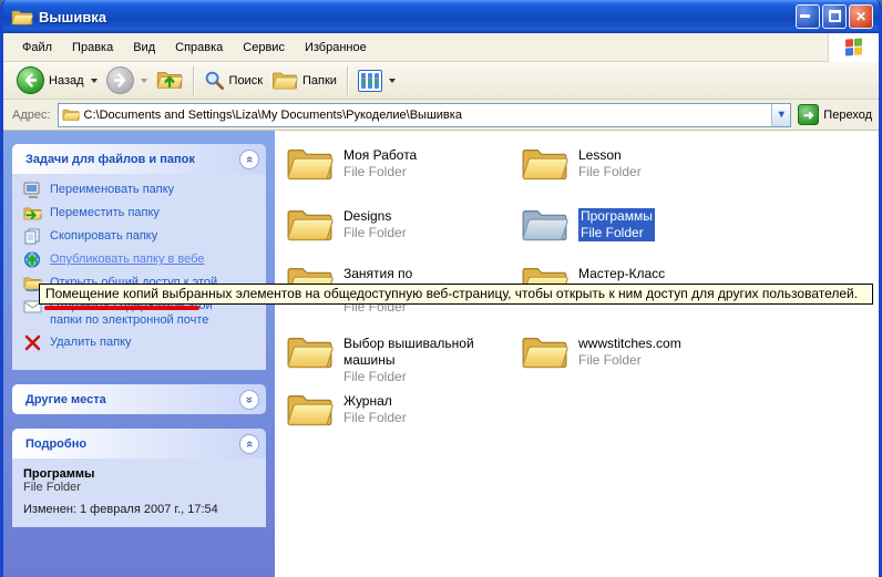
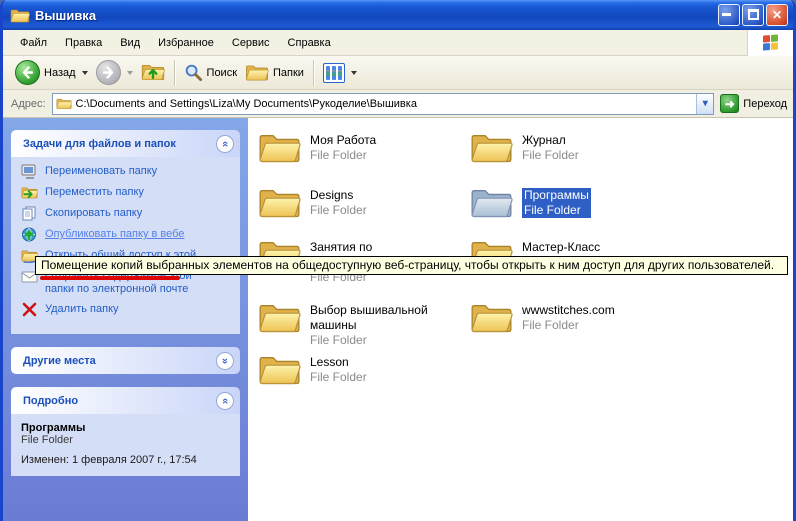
  Вышивка
  ✕
  Файл
  Правка
  Вид
- Справка
+ Избранное
  Сервис
- Избранное
+ Справка
  Назад
  Поиск
  Папки
  Адрес:
  C:\Documents and Settings\Liza\My Documents\Рукоделие\Вышивка
  ▾
  ➜
  Переход
  Задачи для файлов и папок
  Переименовать папку
  Переместить папку
  Скопировать папку
  Опубликовать папку в вебе
  Открыть общий доступ к этой
  Удалить папку
  Другие места
  Подробно
  Программы
  File Folder
  Изменен: 1 февраля 2007 г., 17:54
  Моя Работа
  File Folder
- Lesson
+ Журнал
  File Folder
  Designs
  File Folder
  Программы
  File Folder
  File Folder
  Мастер-Класс
  Выбор вышивальной машины
  File Folder
  wwwstitches.com
  File Folder
- Журнал
+ Lesson
  File Folder
  Помещение копий выбранных элементов на общедоступную веб-страницу, чтобы открыть к ним доступ для других пользователей.
